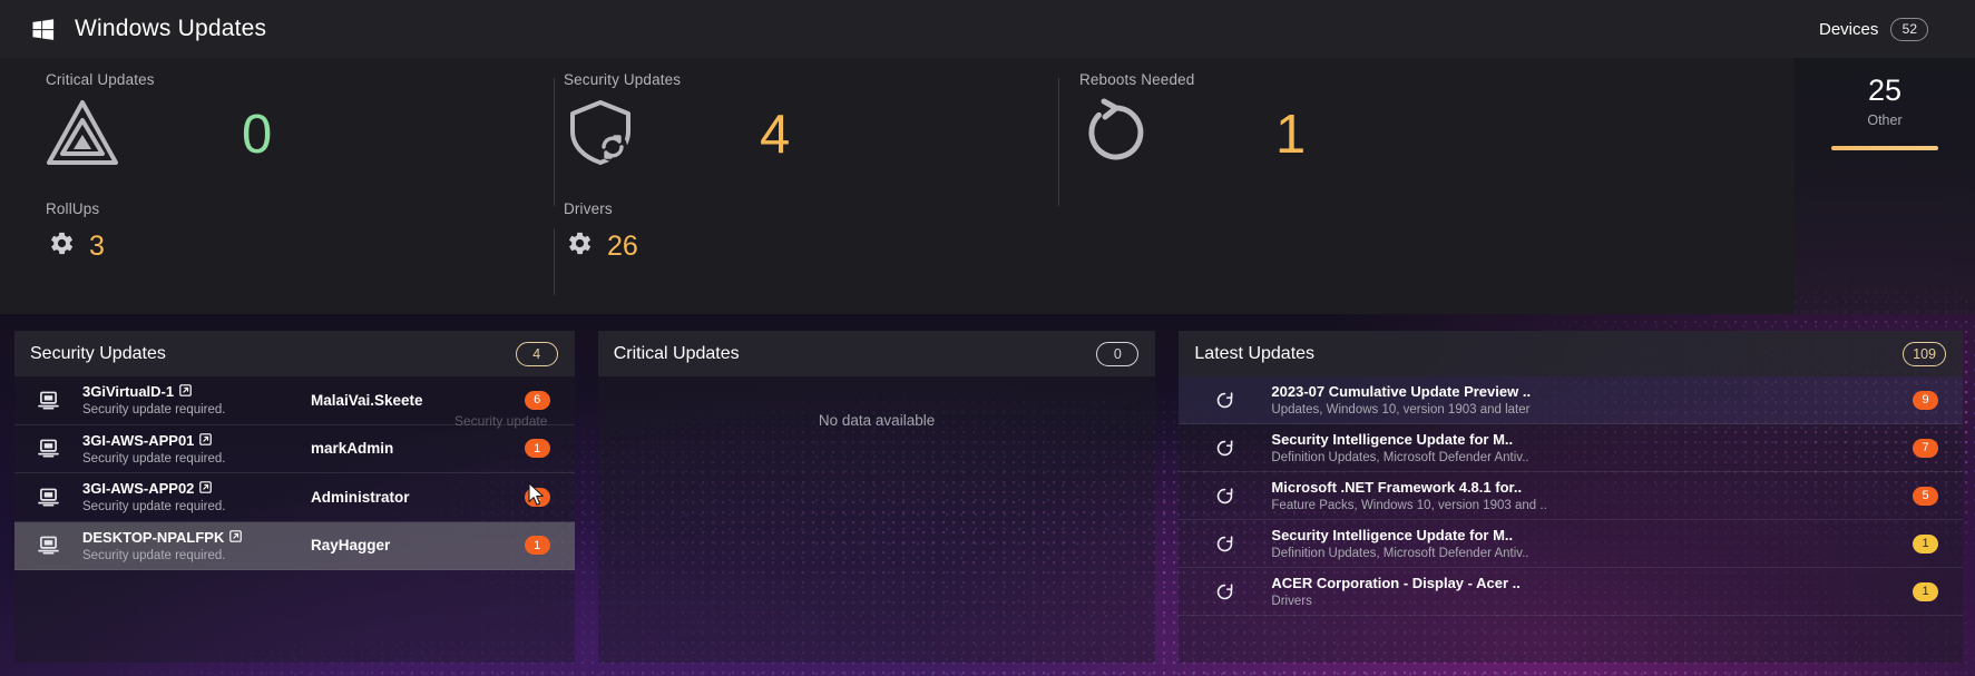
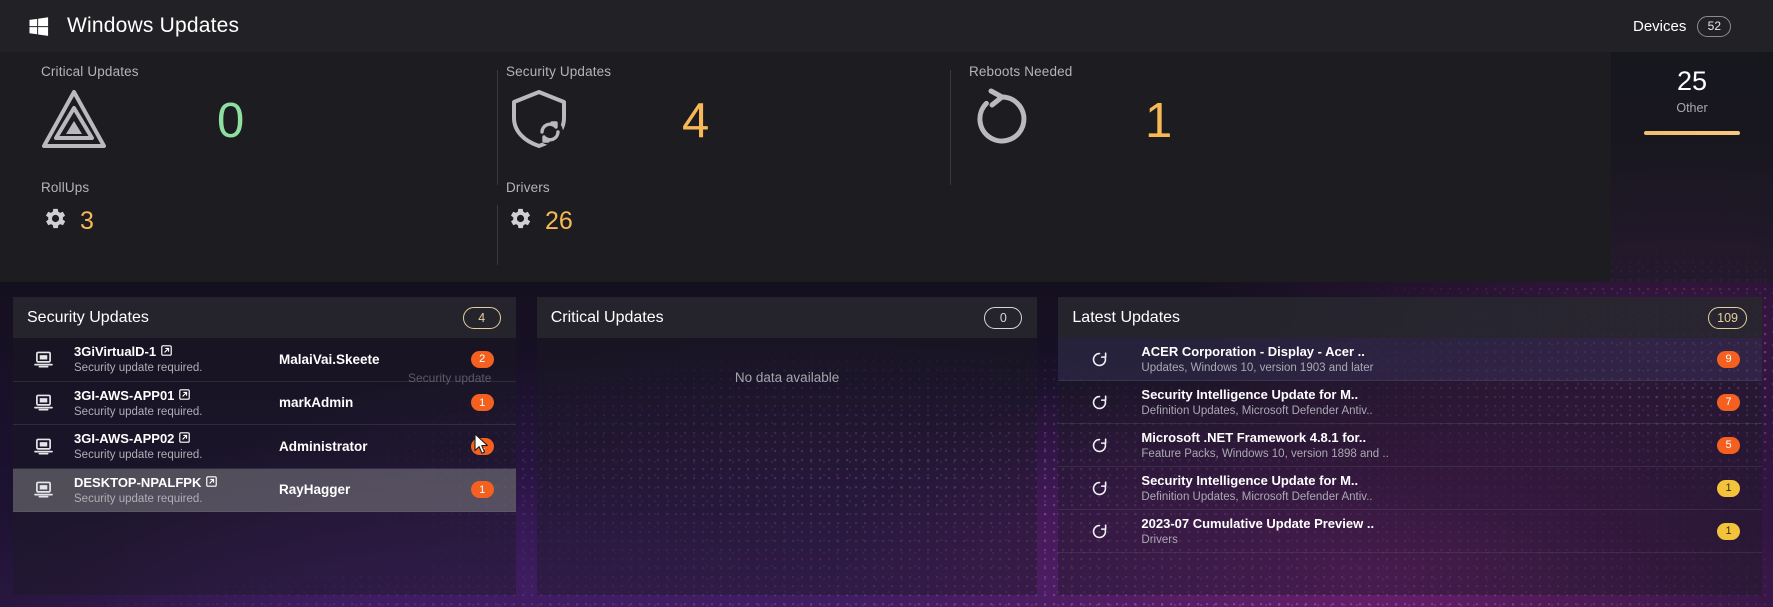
  Windows Updates
  Critical Updates
  0
  Security Updates
  4
  Reboots Needed
  1
  RollUps
  3
  Drivers
  26
  Devices
  52
  25
  Other
  Security Updates
  4
  Security update
  3GiVirtualD-1
  Security update required.
  MalaiVai.Skeete
- 6
+ 2
  3GI-AWS-APP01
  Security update required.
  markAdmin
  1
  3GI-AWS-APP02
  Security update required.
  Administrator
  DESKTOP-NPALFPK
  Security update required.
  RayHagger
  1
  Critical Updates
  0
  No data available
  Latest Updates
  109
- 2023-07 Cumulative Update Preview ..
+ ACER Corporation - Display - Acer ..
  Updates, Windows 10, version 1903 and later
  9
  Security Intelligence Update for M..
  Definition Updates, Microsoft Defender Antiv..
  7
  Microsoft .NET Framework 4.8.1 for..
- Feature Packs, Windows 10, version 1903 and ..
+ Feature Packs, Windows 10, version 1898 and ..
  5
  Security Intelligence Update for M..
  Definition Updates, Microsoft Defender Antiv..
  1
- ACER Corporation - Display - Acer ..
+ 2023-07 Cumulative Update Preview ..
  Drivers
  1
